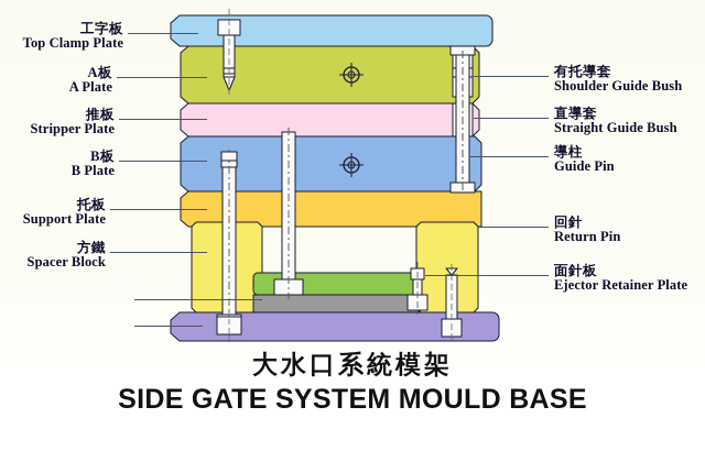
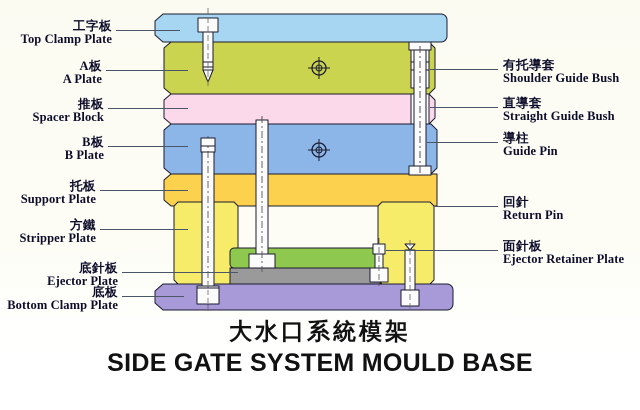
  工字板
  Top Clamp Plate
  A板
  A Plate
  推板
- Stripper Plate
+ Spacer Block
  B板
  B Plate
  托板
  Support Plate
  方鐵
- Spacer Block
+ Stripper Plate
+ 底針板
+ Ejector Plate
+ 底板
+ Bottom Clamp Plate
  有托導套
  Shoulder Guide Bush
  直導套
  Straight Guide Bush
  導柱
  Guide Pin
  回針
  Return Pin
  面針板
  Ejector Retainer Plate
  大水口系統模架
  SIDE GATE SYSTEM MOULD BASE
